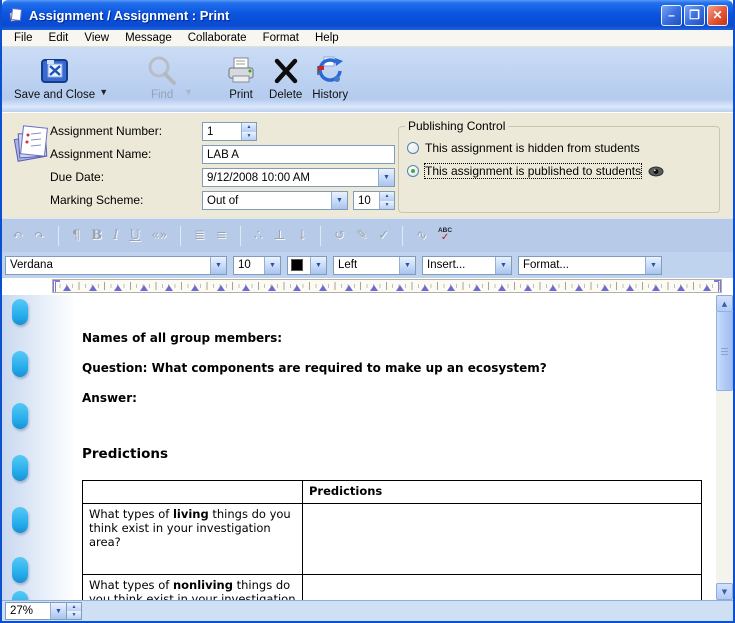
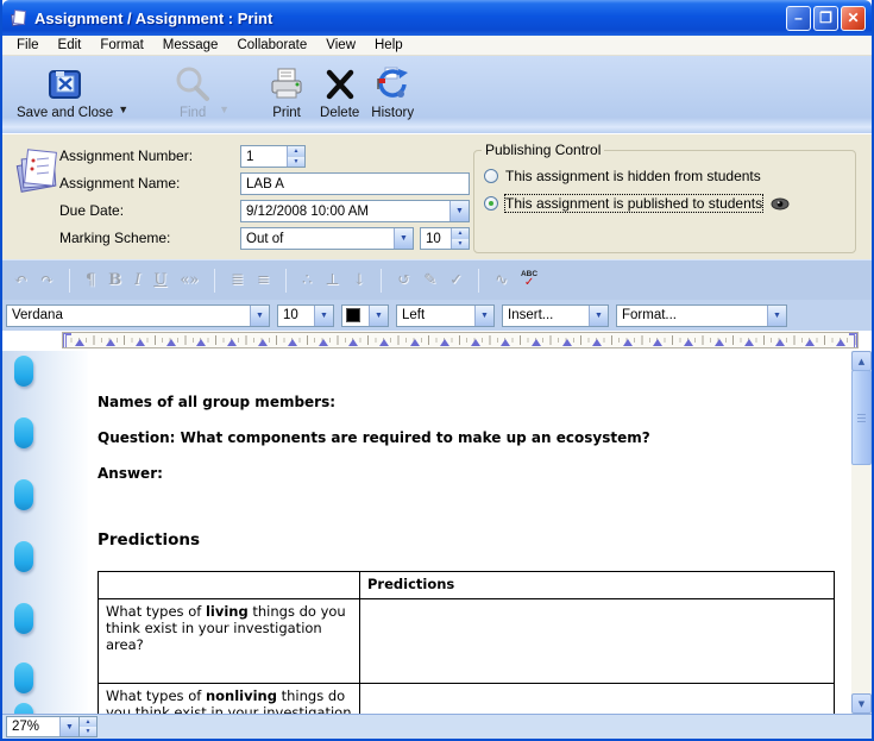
  Assignment / Assignment : Print
  –
  ❐
  ✕
  File
  Edit
- View
+ Format
  Message
  Collaborate
- Format
+ View
  Help
  Save and Close
  ▼
  Find
  ▼
  Print
  Delete
  History
  Assignment Number:
  1
  Assignment Name:
  LAB A
  Due Date:
  9/12/2008 10:00 AM
  Marking Scheme:
  Out of
  10
  Publishing Control
  This assignment is hidden from students
  This assignment is published to students
  ↶
  ↷
  ¶
  B
  I
  U
  «»
  ≣
  ≡
  ∴
  ⊥
  ↓
  ↺
  ✎
  ✓
  ∿
  ✓
  Verdana
  10
  Left
  Insert...
  Format...
  Names of all group members:
  Question: What components are required to make up an ecosystem?
  Answer:
  Predictions
  	Predictions
  What types of living things do you think exist in your investigation area?
  What types of nonliving things do you think exist in your investigation
  ▲
  ▼
  27%
